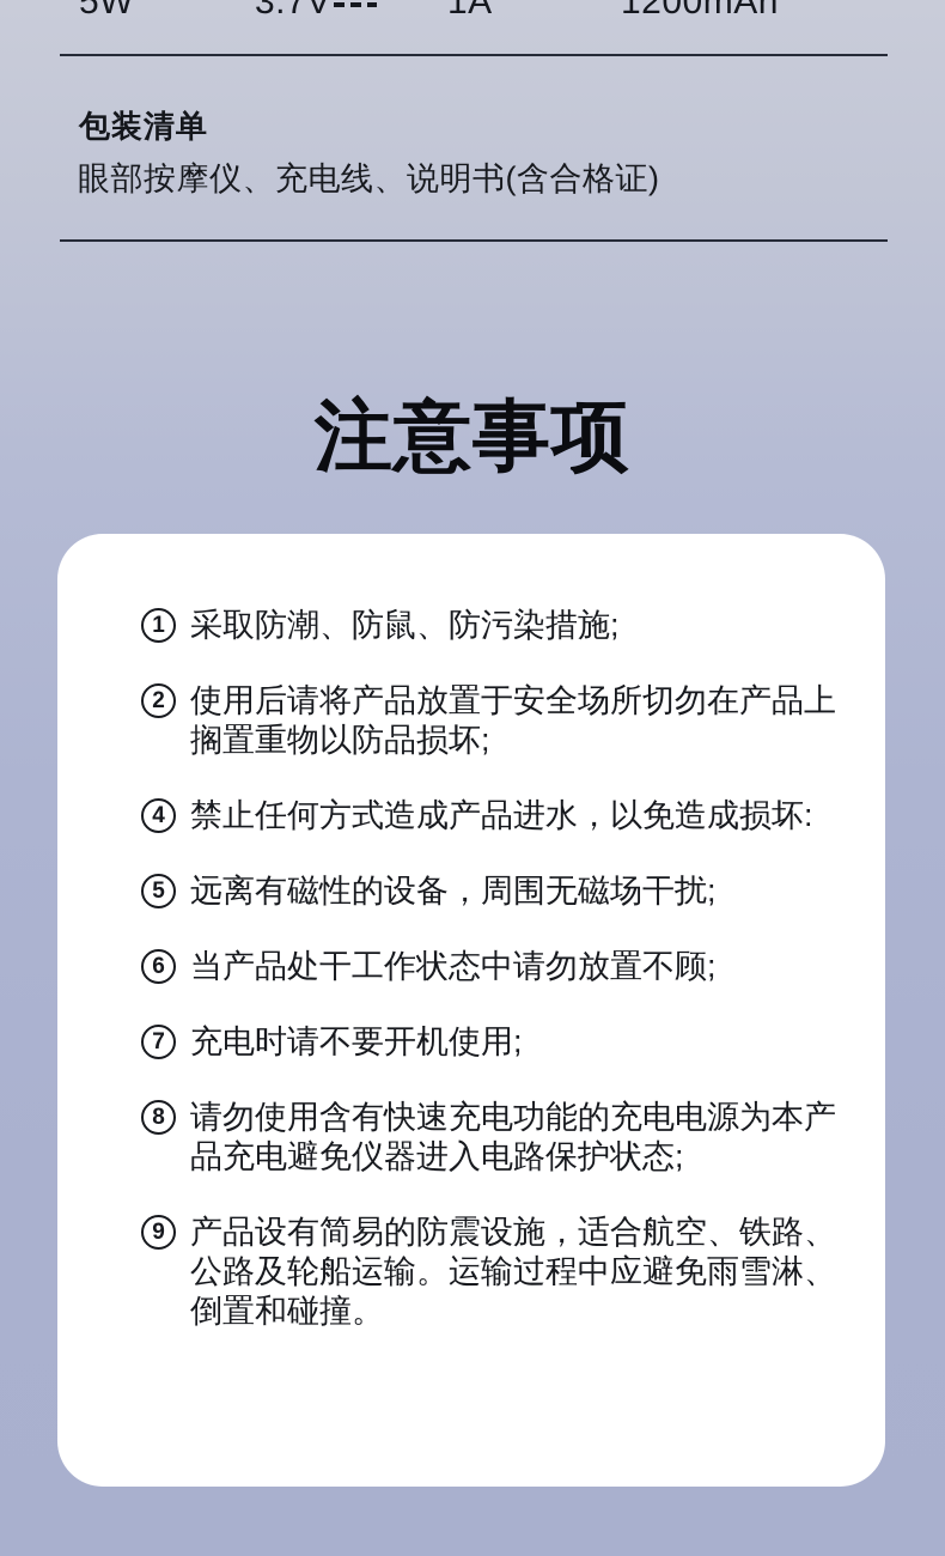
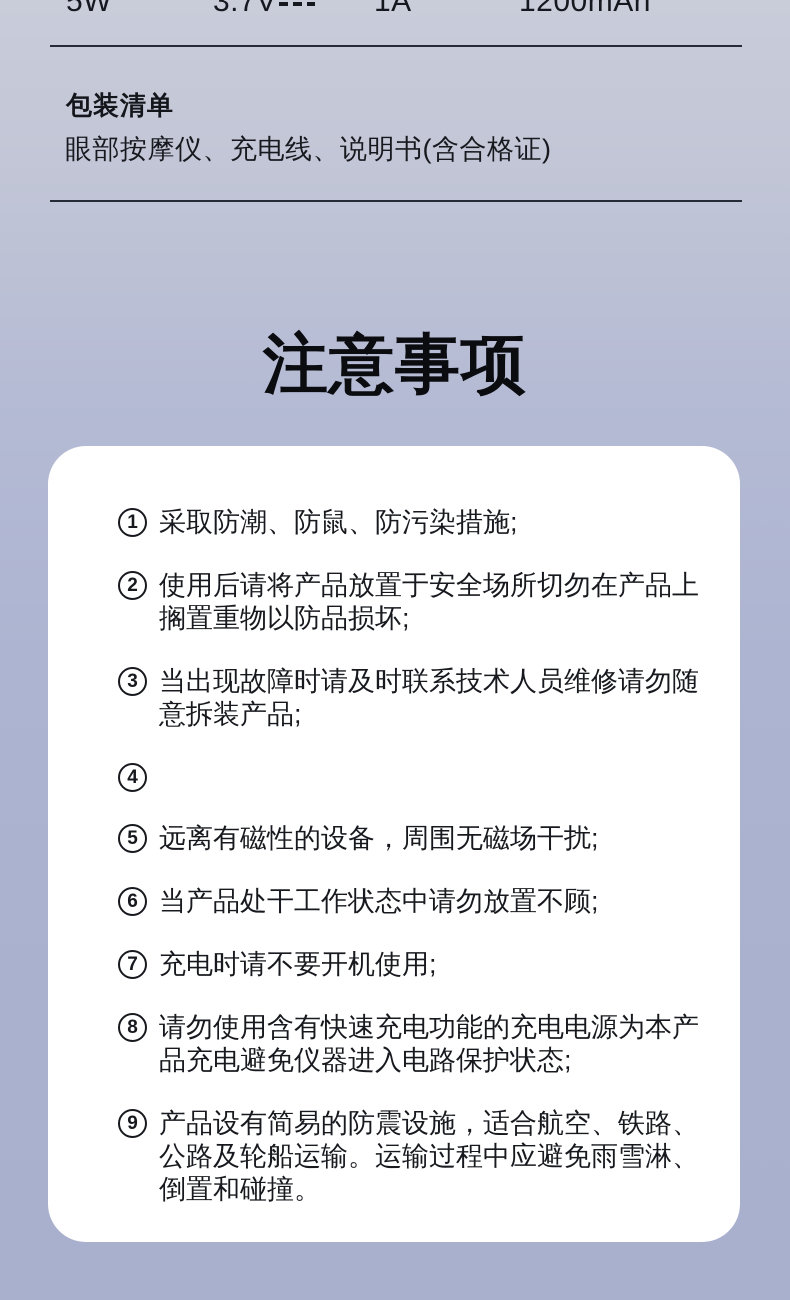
  5W
  3.7V
  1A
  1200mAh
  包装清单
  眼部按摩仪、充电线、说明书(含合格证)
  注意事项
  1
  采取防潮、防鼠、防污染措施;
  2
  使用后请将产品放置于安全场所切勿在产品上搁置重物以防品损坏;
+ 3
+ 当出现故障时请及时联系技术人员维修请勿随意拆装产品;
  4
- 禁止任何方式造成产品进水，以免造成损坏:
  5
  远离有磁性的设备，周围无磁场干扰;
  6
  当产品处干工作状态中请勿放置不顾;
  7
  充电时请不要开机使用;
  8
  请勿使用含有快速充电功能的充电电源为本产品充电避免仪器进入电路保护状态;
  9
  产品设有简易的防震设施，适合航空、铁路、公路及轮船运输。运输过程中应避免雨雪淋、倒置和碰撞。
